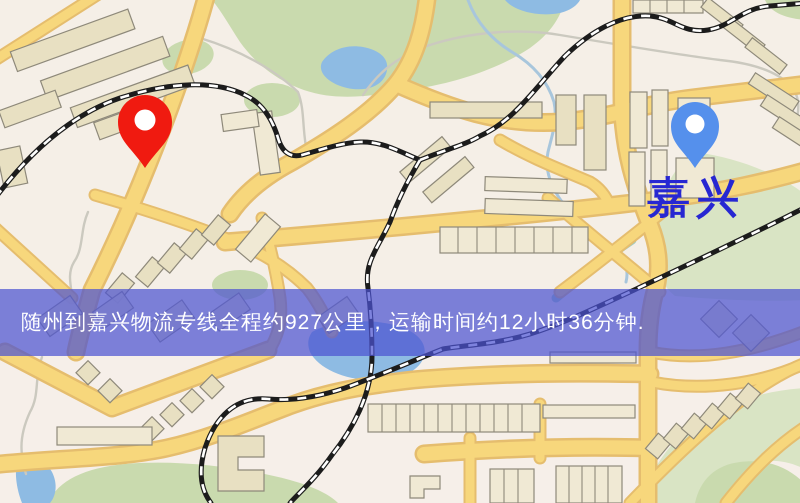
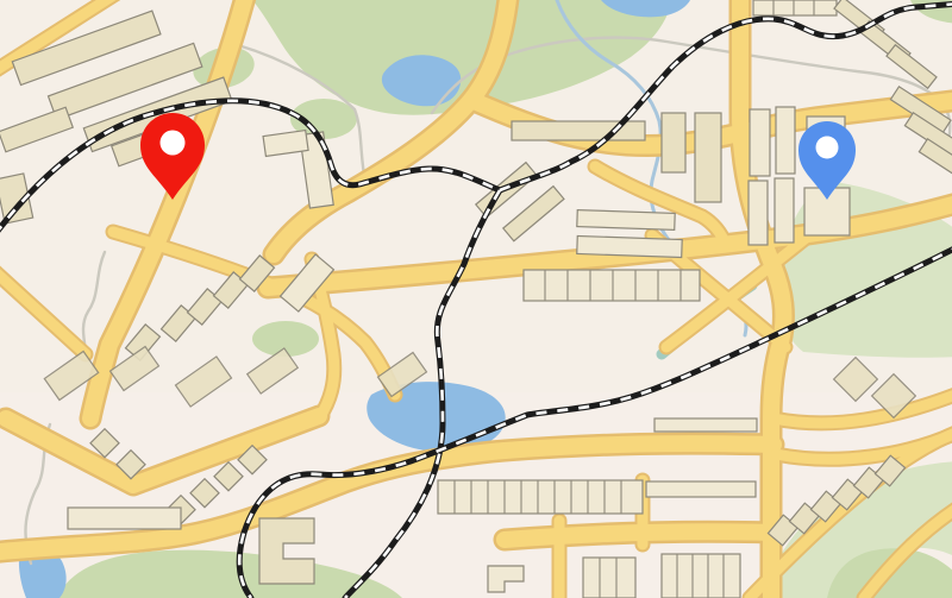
- 嘉兴
- 随州到嘉兴物流专线全程约927公里，运输时间约12小时36分钟.
